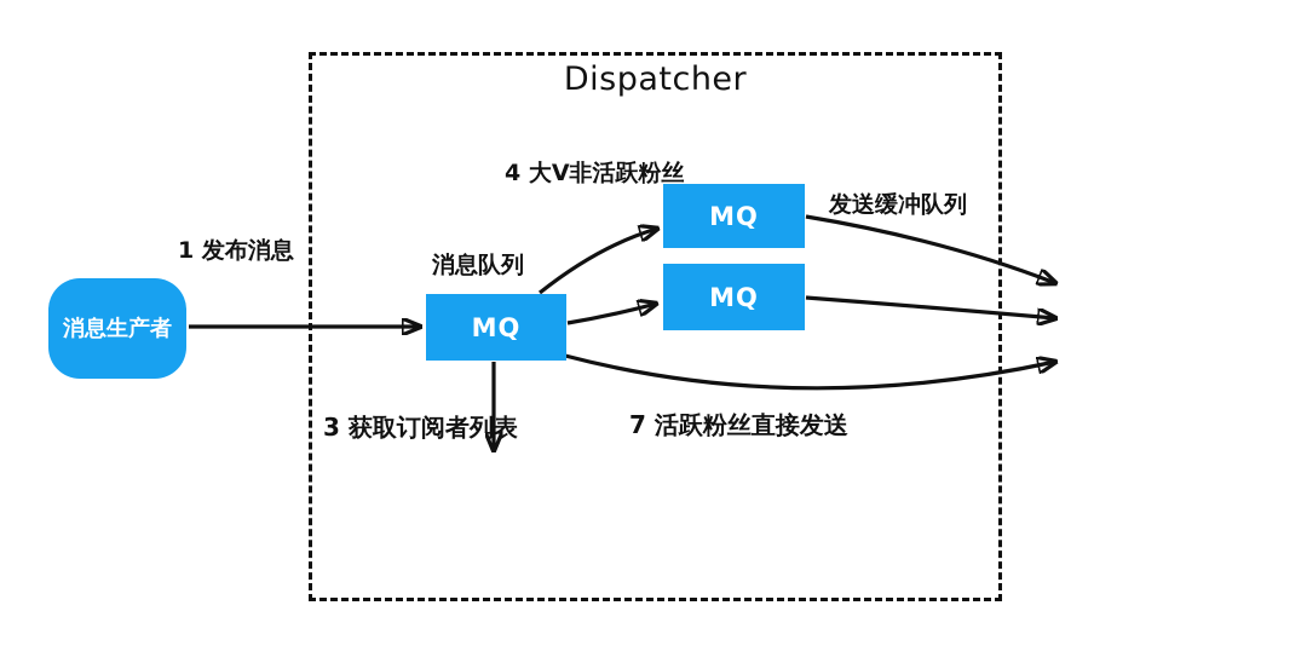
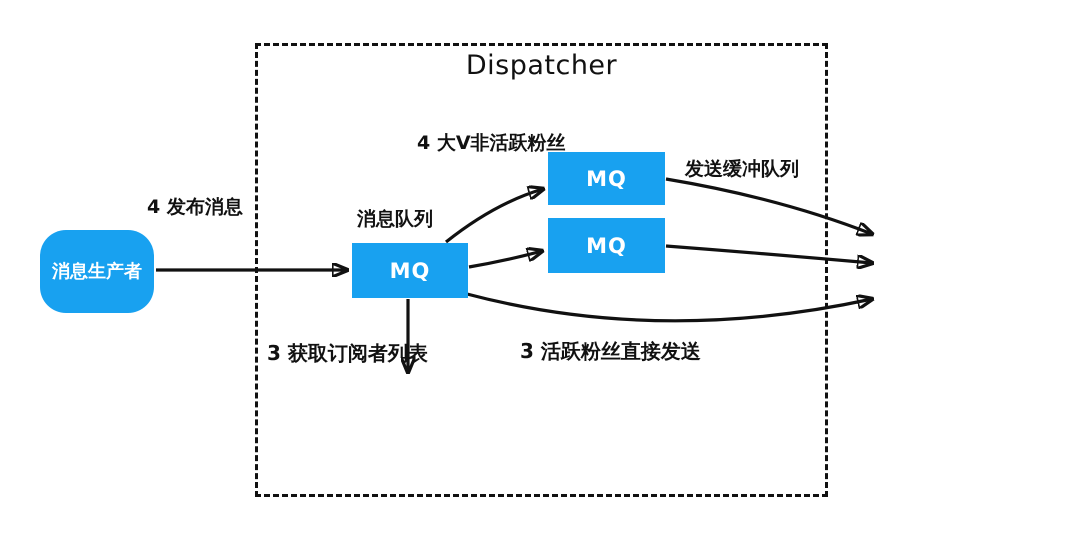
  Dispatcher
  消息生产者
  MQ
  MQ
  MQ
- 1 发布消息
+ 4 发布消息
  消息队列
  4 大V非活跃粉丝
  发送缓冲队列
  3 获取订阅者列表
- 7 活跃粉丝直接发送
+ 3 活跃粉丝直接发送
